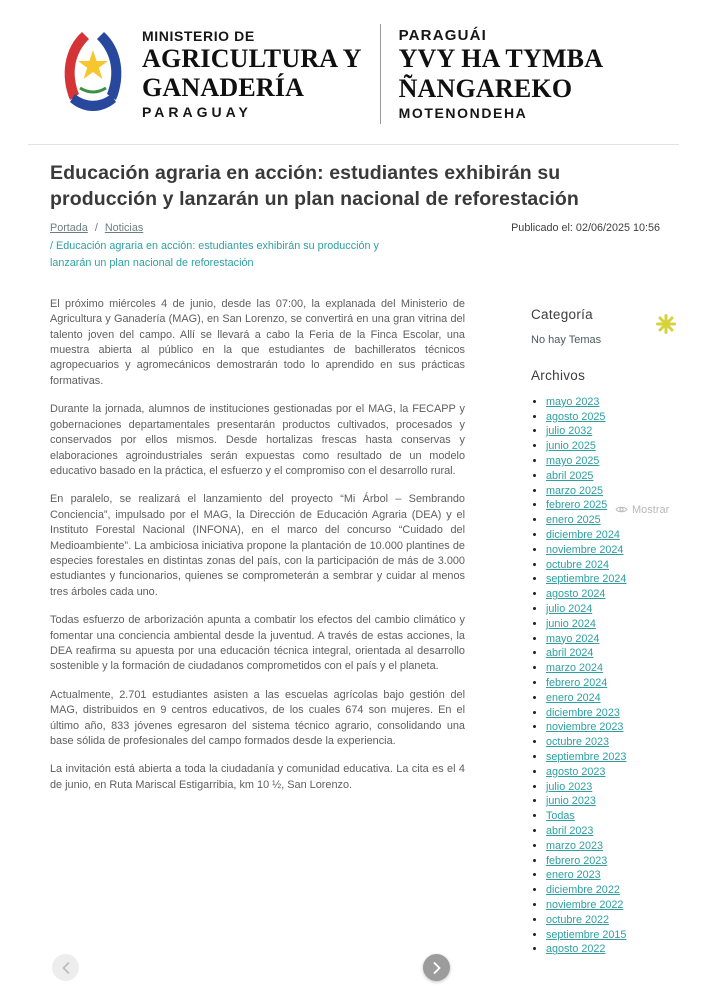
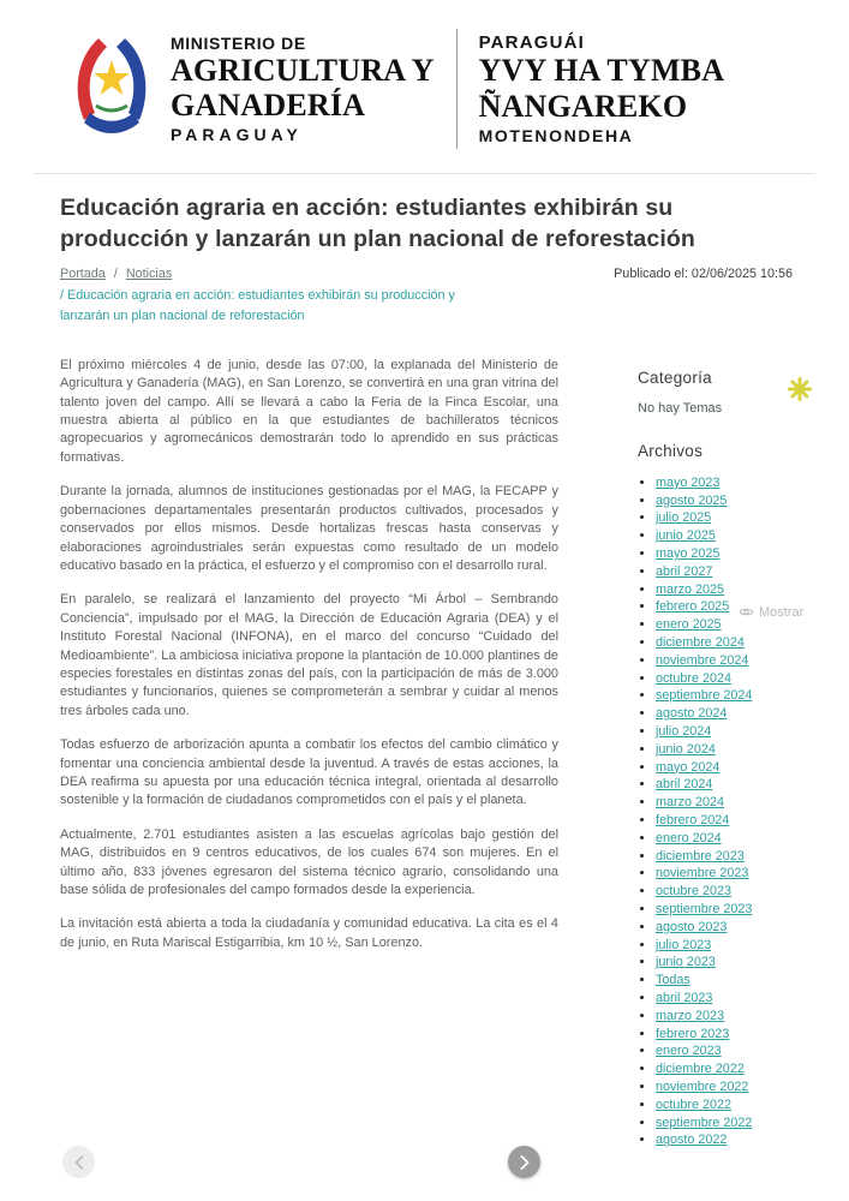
  MINISTERIO DE
  AGRICULTURA Y
  GANADERÍA
  PARAGUAY
  PARAGUÁI
  YVY HA TYMBA
  ÑANGAREKO
  MOTENONDEHA
  Educación agraria en acción: estudiantes exhibirán su producción y lanzarán un plan nacional de reforestación
  Portada / Noticias
  Publicado el: 02/06/2025 10:56
  / Educación agraria en acción: estudiantes exhibirán su producción y lanzarán un plan nacional de reforestación
  El próximo miércoles 4 de junio, desde las 07:00, la explanada del Ministerio de Agricultura y Ganadería (MAG), en San Lorenzo, se convertirá en una gran vitrina del talento joven del campo. Allí se llevará a cabo la Feria de la Finca Escolar, una muestra abierta al público en la que estudiantes de bachilleratos técnicos agropecuarios y agromecánicos demostrarán todo lo aprendido en sus prácticas formativas.
  Durante la jornada, alumnos de instituciones gestionadas por el MAG, la FECAPP y gobernaciones departamentales presentarán productos cultivados, procesados y conservados por ellos mismos. Desde hortalizas frescas hasta conservas y elaboraciones agroindustriales serán expuestas como resultado de un modelo educativo basado en la práctica, el esfuerzo y el compromiso con el desarrollo rural.
  En paralelo, se realizará el lanzamiento del proyecto “Mi Árbol – Sembrando Conciencia”, impulsado por el MAG, la Dirección de Educación Agraria (DEA) y el Instituto Forestal Nacional (INFONA), en el marco del concurso “Cuidado del Medioambiente”. La ambiciosa iniciativa propone la plantación de 10.000 plantines de especies forestales en distintas zonas del país, con la participación de más de 3.000 estudiantes y funcionarios, quienes se comprometerán a sembrar y cuidar al menos tres árboles cada uno.
  Todas esfuerzo de arborización apunta a combatir los efectos del cambio climático y fomentar una conciencia ambiental desde la juventud. A través de estas acciones, la DEA reafirma su apuesta por una educación técnica integral, orientada al desarrollo sostenible y la formación de ciudadanos comprometidos con el país y el planeta.
  Actualmente, 2.701 estudiantes asisten a las escuelas agrícolas bajo gestión del MAG, distribuidos en 9 centros educativos, de los cuales 674 son mujeres. En el último año, 833 jóvenes egresaron del sistema técnico agrario, consolidando una base sólida de profesionales del campo formados desde la experiencia.
  La invitación está abierta a toda la ciudadanía y comunidad educativa. La cita es el 4 de junio, en Ruta Mariscal Estigarribia, km 10 ½, San Lorenzo.
  Categoría
  No hay Temas
  Archivos
  mayo 2023
  agosto 2025
- julio 2032
+ julio 2025
  junio 2025
  mayo 2025
- abril 2025
+ abril 2027
  marzo 2025
  febrero 2025
  enero 2025
  diciembre 2024
  noviembre 2024
  octubre 2024
  septiembre 2024
  agosto 2024
  julio 2024
  junio 2024
  mayo 2024
  abril 2024
  marzo 2024
  febrero 2024
  enero 2024
  diciembre 2023
  noviembre 2023
  octubre 2023
  septiembre 2023
  agosto 2023
  julio 2023
  junio 2023
  Todas
  abril 2023
  marzo 2023
  febrero 2023
  enero 2023
  diciembre 2022
  noviembre 2022
  octubre 2022
- septiembre 2015
+ septiembre 2022
  agosto 2022
  Mostrar
